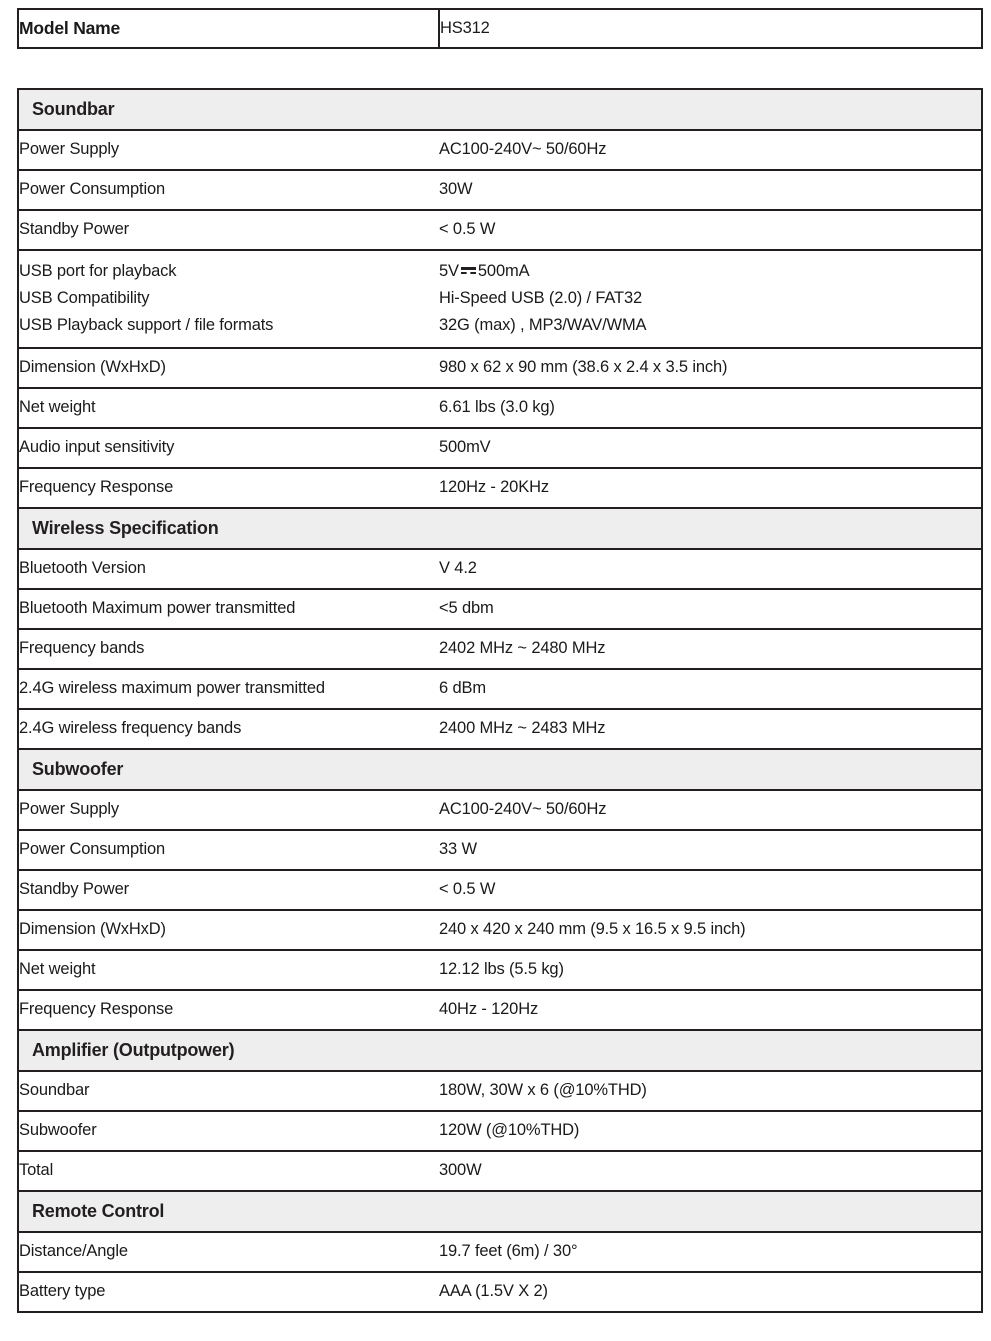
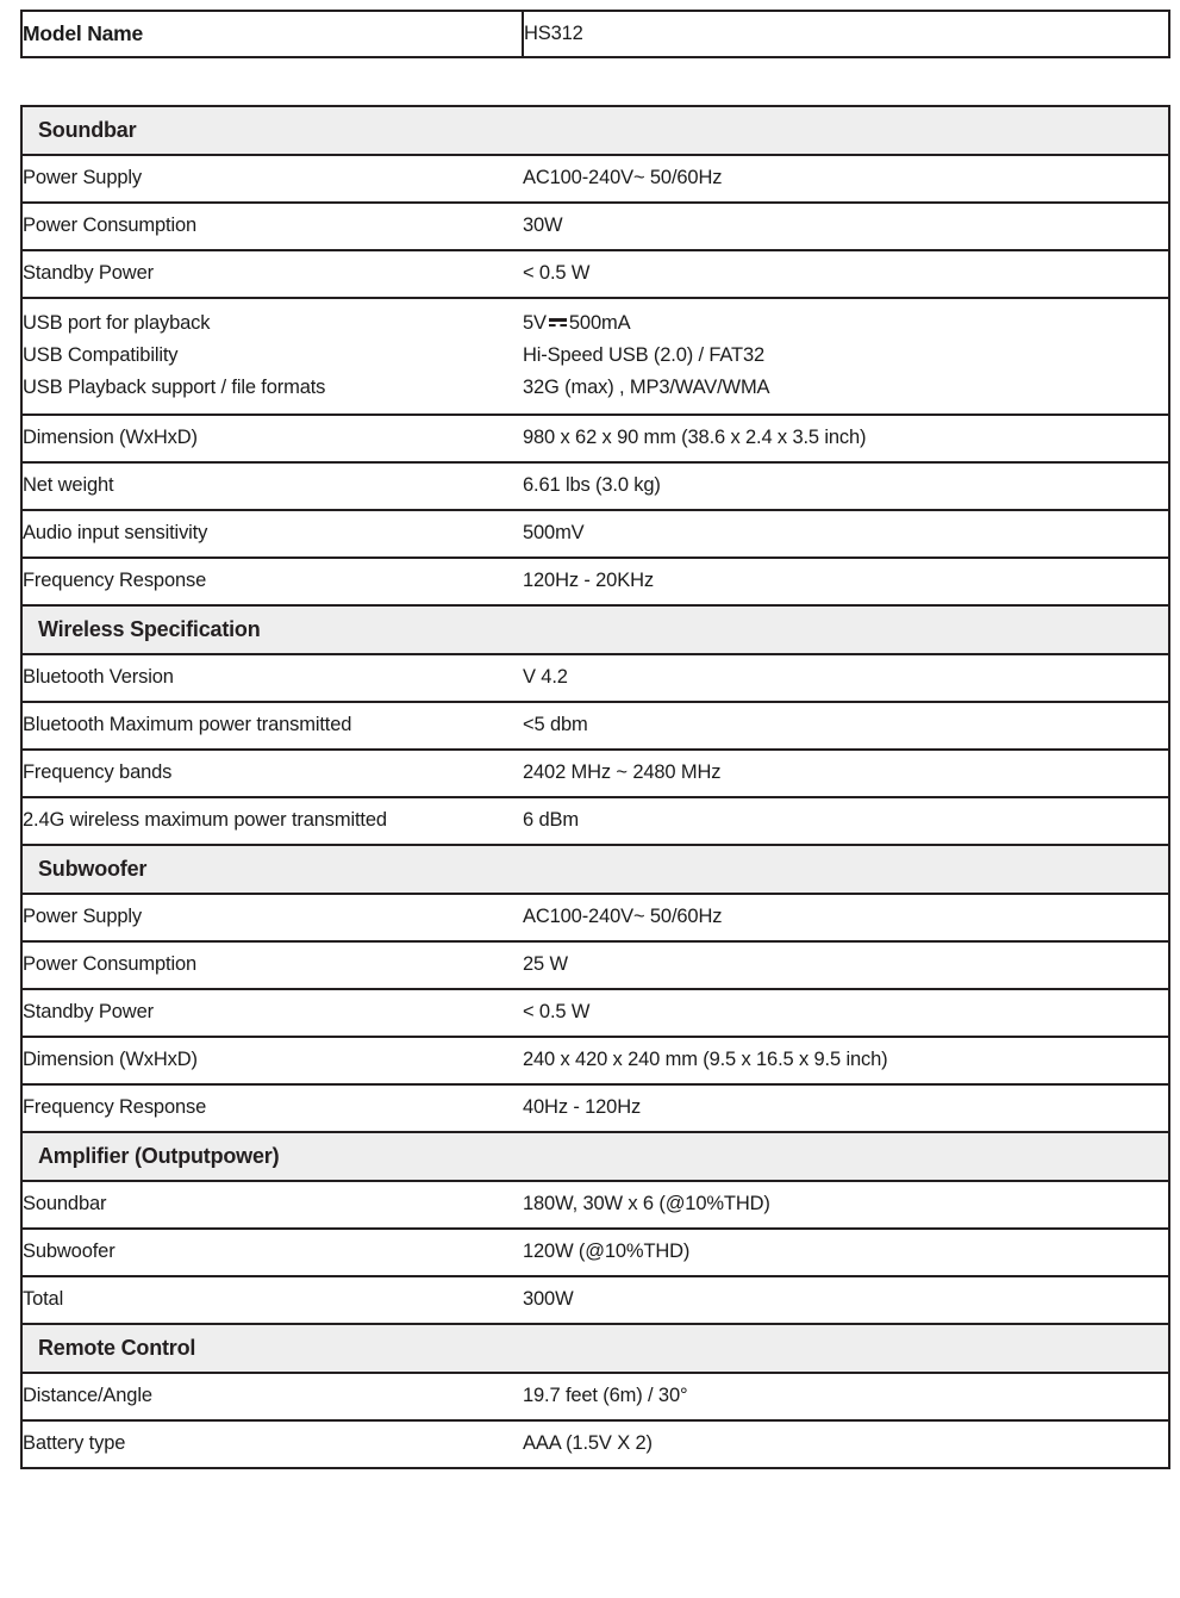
  Model Name	HS312
  Soundbar
  Power Supply	AC100-240V~ 50/60Hz
  Power Consumption	30W
  Standby Power	< 0.5 W
  USB port for playback USB Compatibility USB Playback support / file formats	5V 500mA Hi-Speed USB (2.0) / FAT32 32G (max) , MP3/WAV/WMA
  Dimension (WxHxD)	980 x 62 x 90 mm (38.6 x 2.4 x 3.5 inch)
  Net weight	6.61 lbs (3.0 kg)
  Audio input sensitivity	500mV
  Frequency Response	120Hz - 20KHz
  Wireless Specification
  Bluetooth Version	V 4.2
  Bluetooth Maximum power transmitted	<5 dbm
  Frequency bands	2402 MHz ~ 2480 MHz
  2.4G wireless maximum power transmitted	6 dBm
- 2.4G wireless frequency bands	2400 MHz ~ 2483 MHz
  Subwoofer
  Power Supply	AC100-240V~ 50/60Hz
- Power Consumption	33 W
+ Power Consumption	25 W
  Standby Power	< 0.5 W
  Dimension (WxHxD)	240 x 420 x 240 mm (9.5 x 16.5 x 9.5 inch)
- Net weight	12.12 lbs (5.5 kg)
  Frequency Response	40Hz - 120Hz
  Amplifier (Outputpower)
  Soundbar	180W, 30W x 6 (@10%THD)
  Subwoofer	120W (@10%THD)
  Total	300W
  Remote Control
  Distance/Angle	19.7 feet (6m) / 30°
  Battery type	AAA (1.5V X 2)
